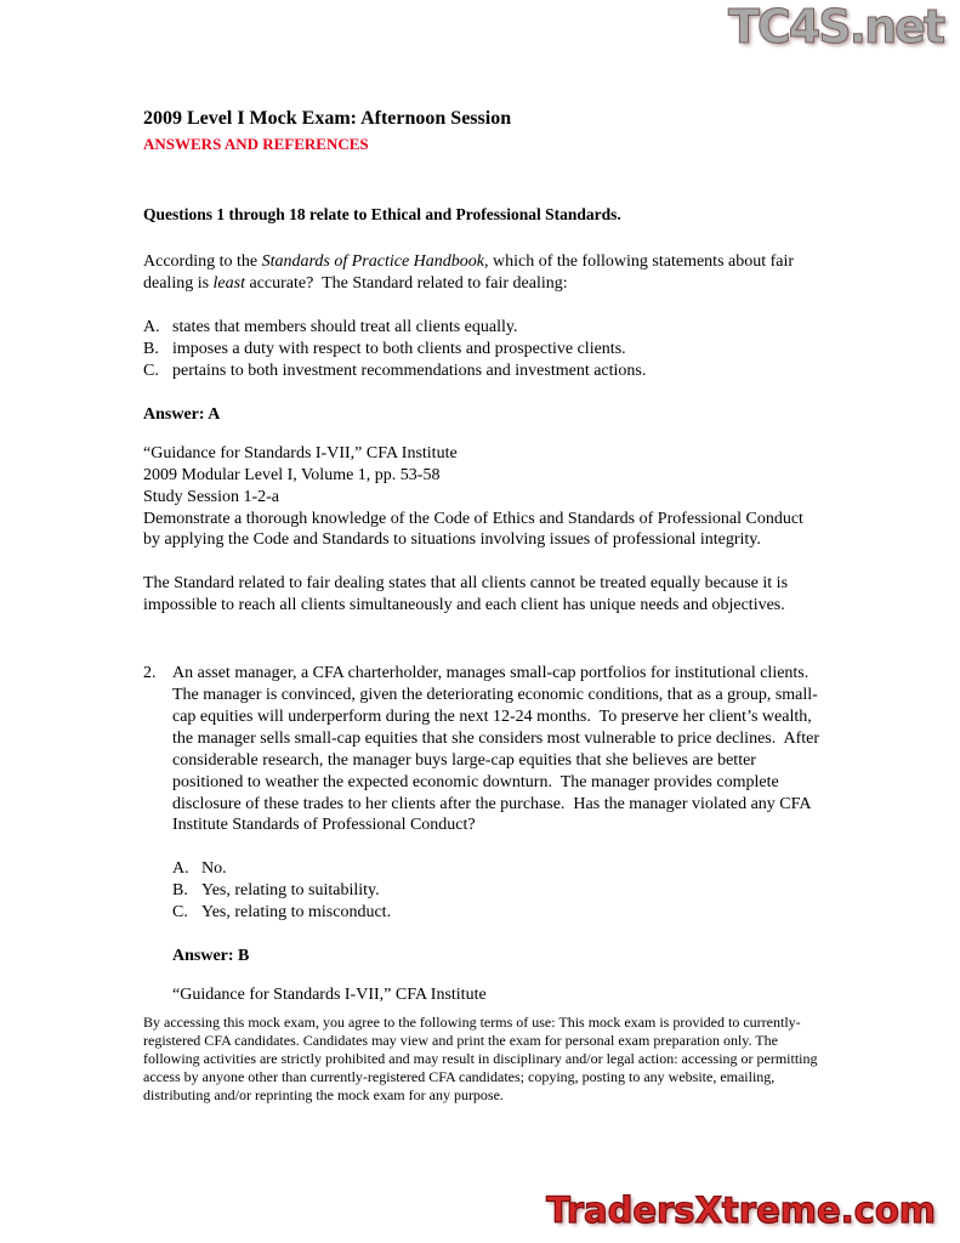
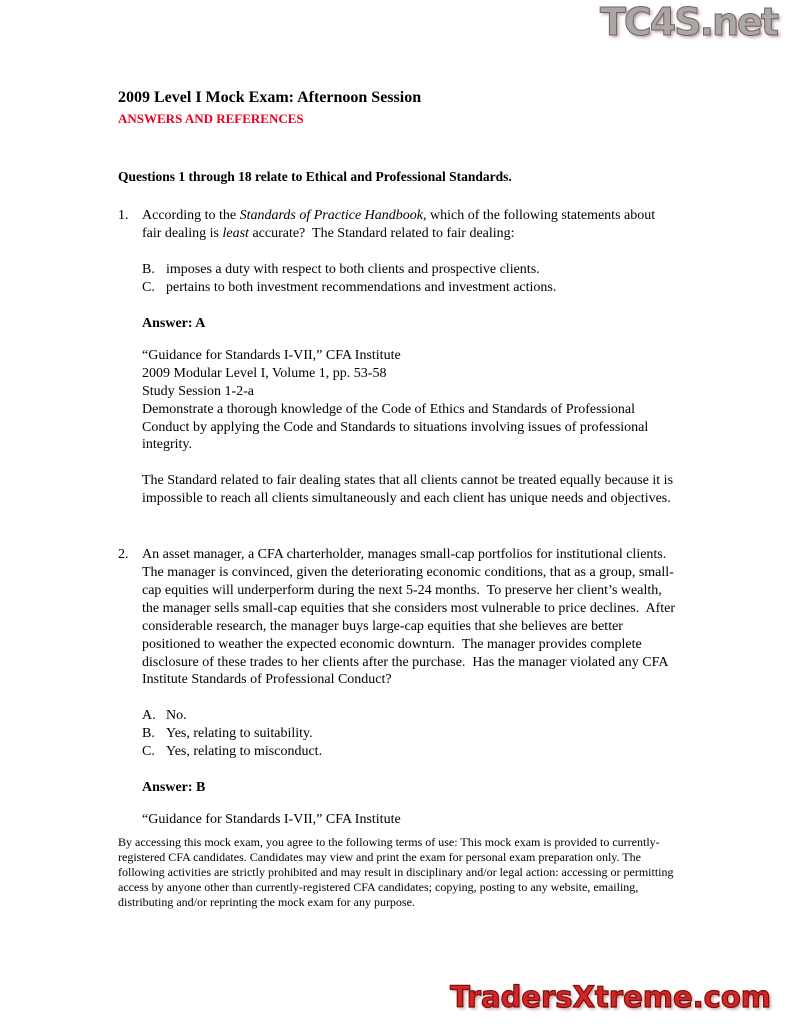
  TC4S.net
  TradersXtreme.com
  2009 Level I Mock Exam: Afternoon Session
  ANSWERS AND REFERENCES
  Questions 1 through 18 relate to Ethical and Professional Standards.
+ 1.
  According to the Standards of Practice Handbook, which of the following statements about fair dealing is least accurate? The Standard related to fair dealing:
- A. states that members should treat all clients equally.
  B. imposes a duty with respect to both clients and prospective clients.
  C. pertains to both investment recommendations and investment actions.
  Answer: A
  “Guidance for Standards I-VII,” CFA Institute
  2009 Modular Level I, Volume 1, pp. 53-58
  Study Session 1-2-a
  Demonstrate a thorough knowledge of the Code of Ethics and Standards of Professional Conduct by applying the Code and Standards to situations involving issues of professional integrity.
  The Standard related to fair dealing states that all clients cannot be treated equally because it is impossible to reach all clients simultaneously and each client has unique needs and objectives.
  2.
- An asset manager, a CFA charterholder, manages small-cap portfolios for institutional clients. The manager is convinced, given the deteriorating economic conditions, that as a group, small-cap equities will underperform during the next 12-24 months. To preserve her client’s wealth, the manager sells small-cap equities that she considers most vulnerable to price declines. After considerable research, the manager buys large-cap equities that she believes are better positioned to weather the expected economic downturn. The manager provides complete disclosure of these trades to her clients after the purchase. Has the manager violated any CFA Institute Standards of Professional Conduct?
+ An asset manager, a CFA charterholder, manages small-cap portfolios for institutional clients. The manager is convinced, given the deteriorating economic conditions, that as a group, small-cap equities will underperform during the next 5-24 months. To preserve her client’s wealth, the manager sells small-cap equities that she considers most vulnerable to price declines. After considerable research, the manager buys large-cap equities that she believes are better positioned to weather the expected economic downturn. The manager provides complete disclosure of these trades to her clients after the purchase. Has the manager violated any CFA Institute Standards of Professional Conduct?
  A. No.
  B. Yes, relating to suitability.
  C. Yes, relating to misconduct.
  Answer: B
  “Guidance for Standards I-VII,” CFA Institute
  By accessing this mock exam, you agree to the following terms of use: This mock exam is provided to currently-registered CFA candidates. Candidates may view and print the exam for personal exam preparation only. The following activities are strictly prohibited and may result in disciplinary and/or legal action: accessing or permitting access by anyone other than currently-registered CFA candidates; copying, posting to any website, emailing, distributing and/or reprinting the mock exam for any purpose.
